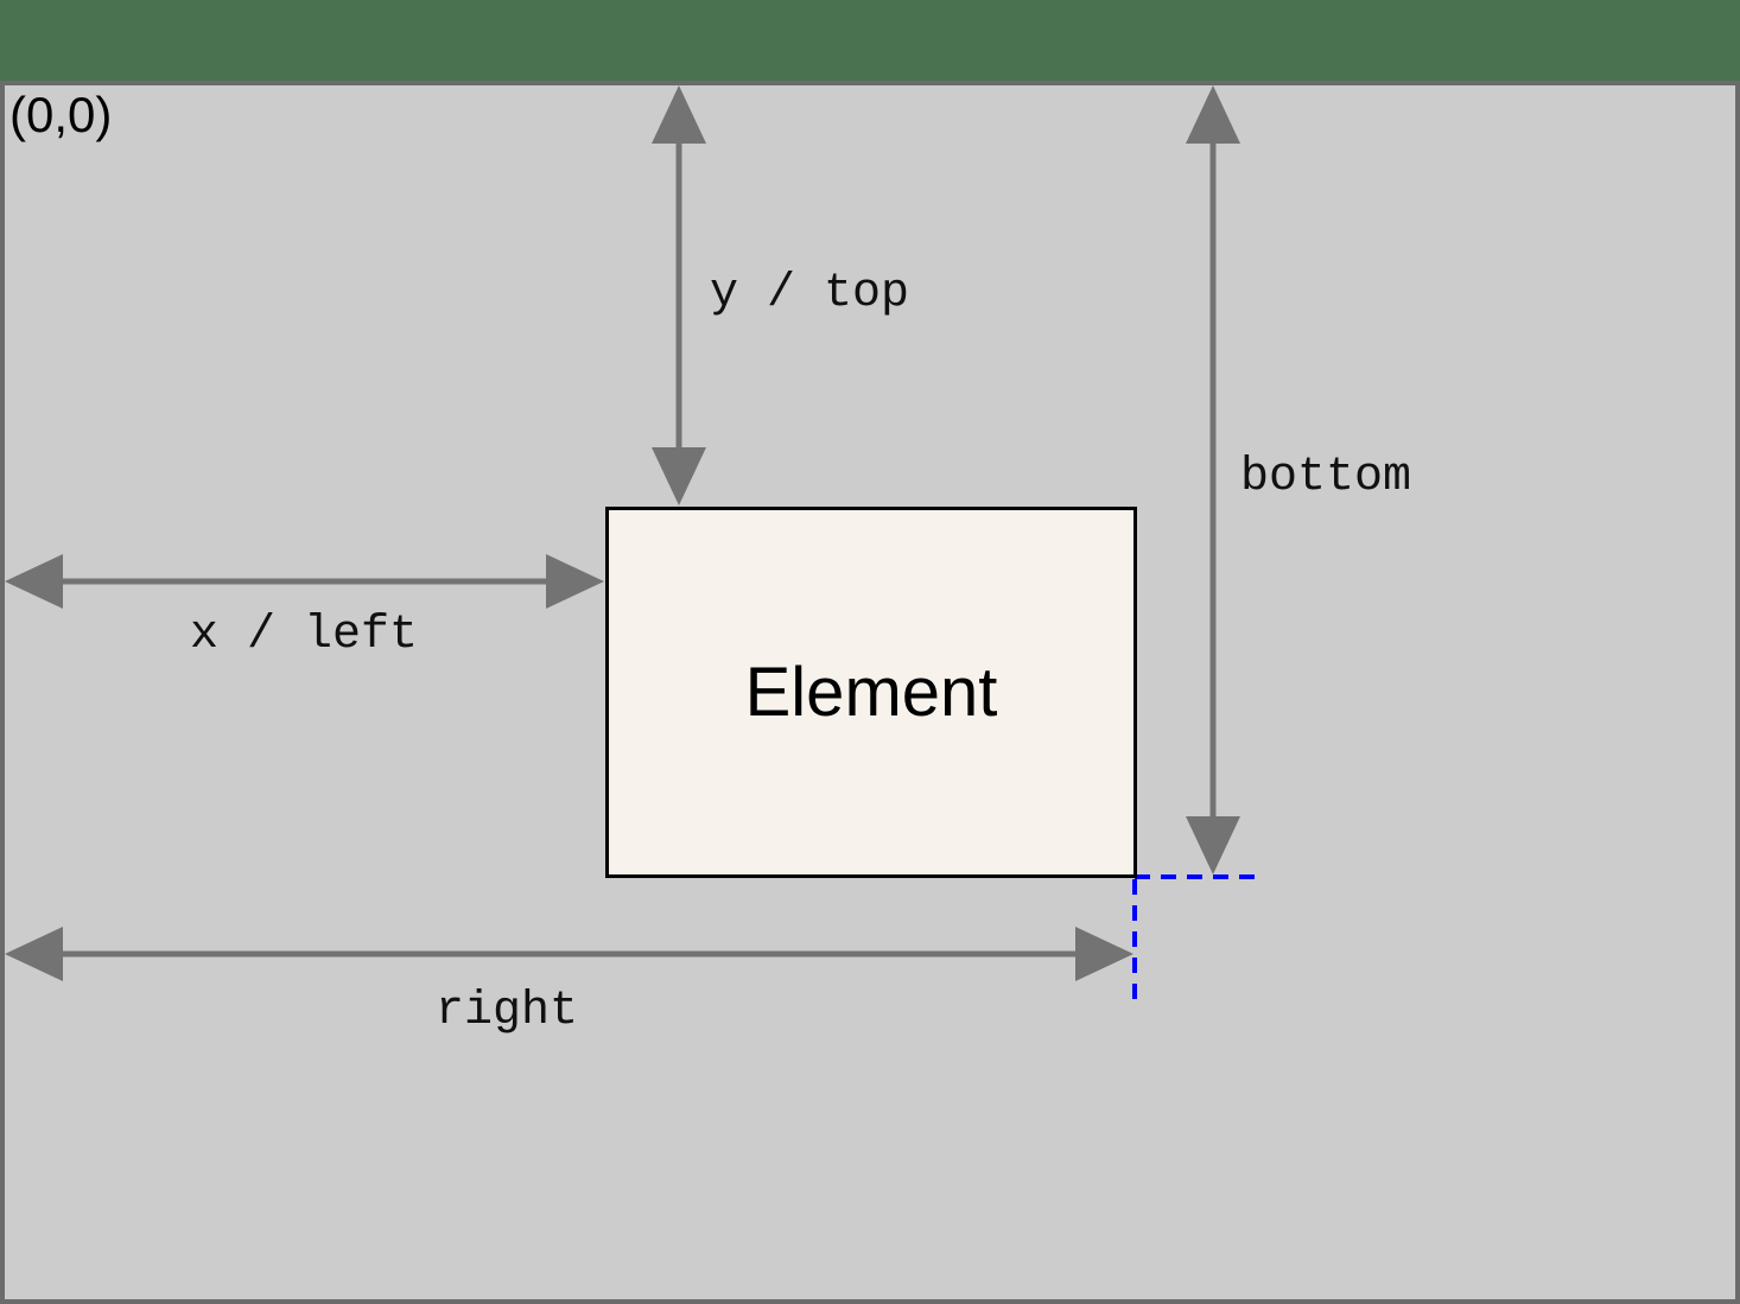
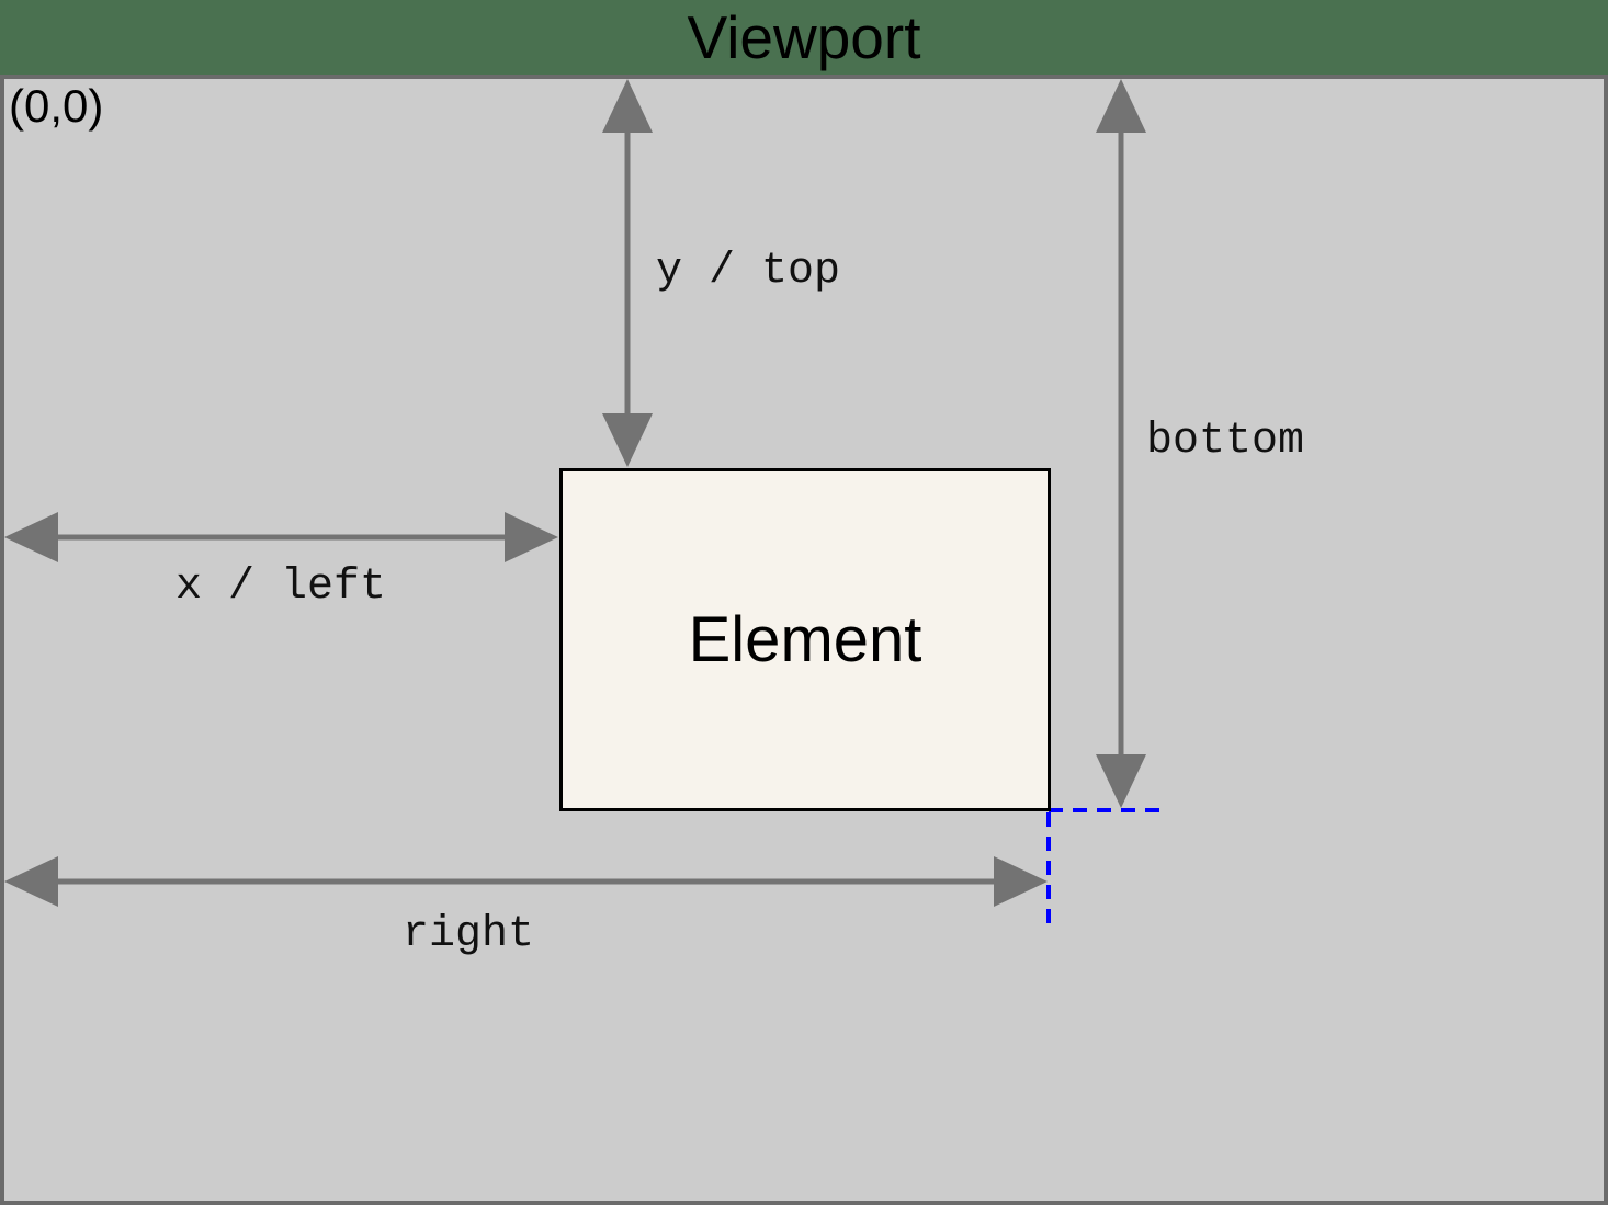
+ Viewport
  (0,0)
  Element
  y / top
  x / left
  bottom
  right
